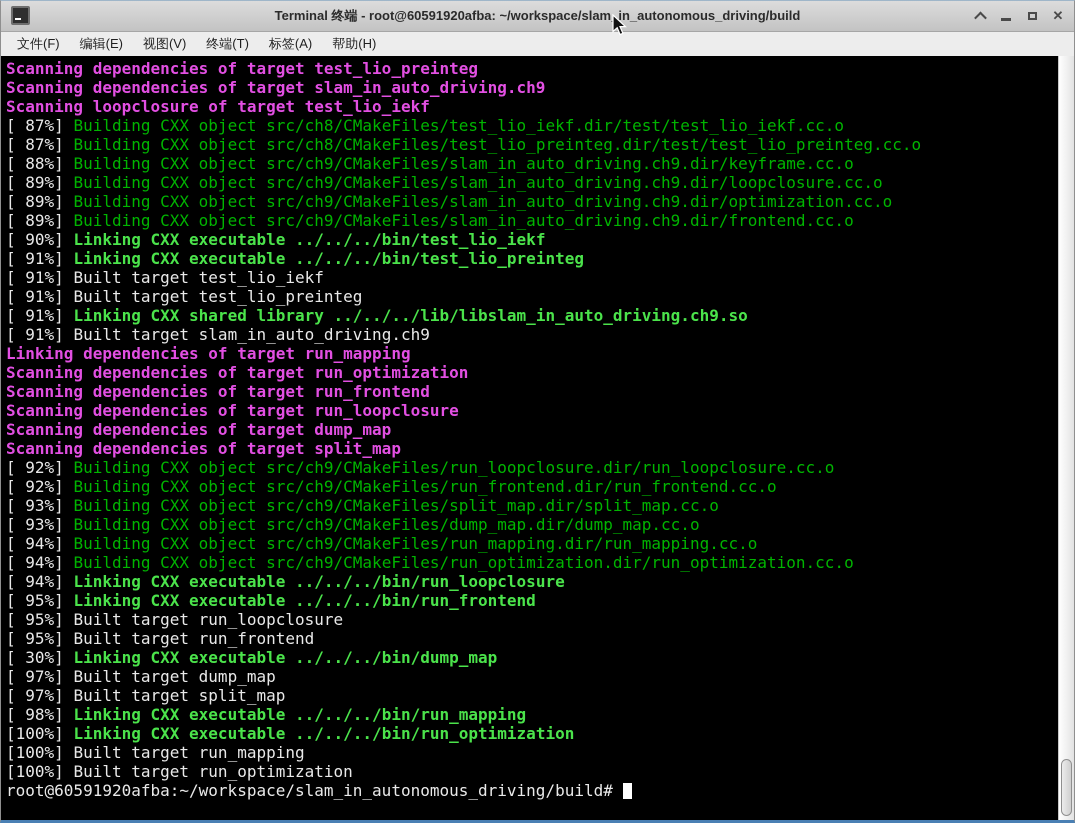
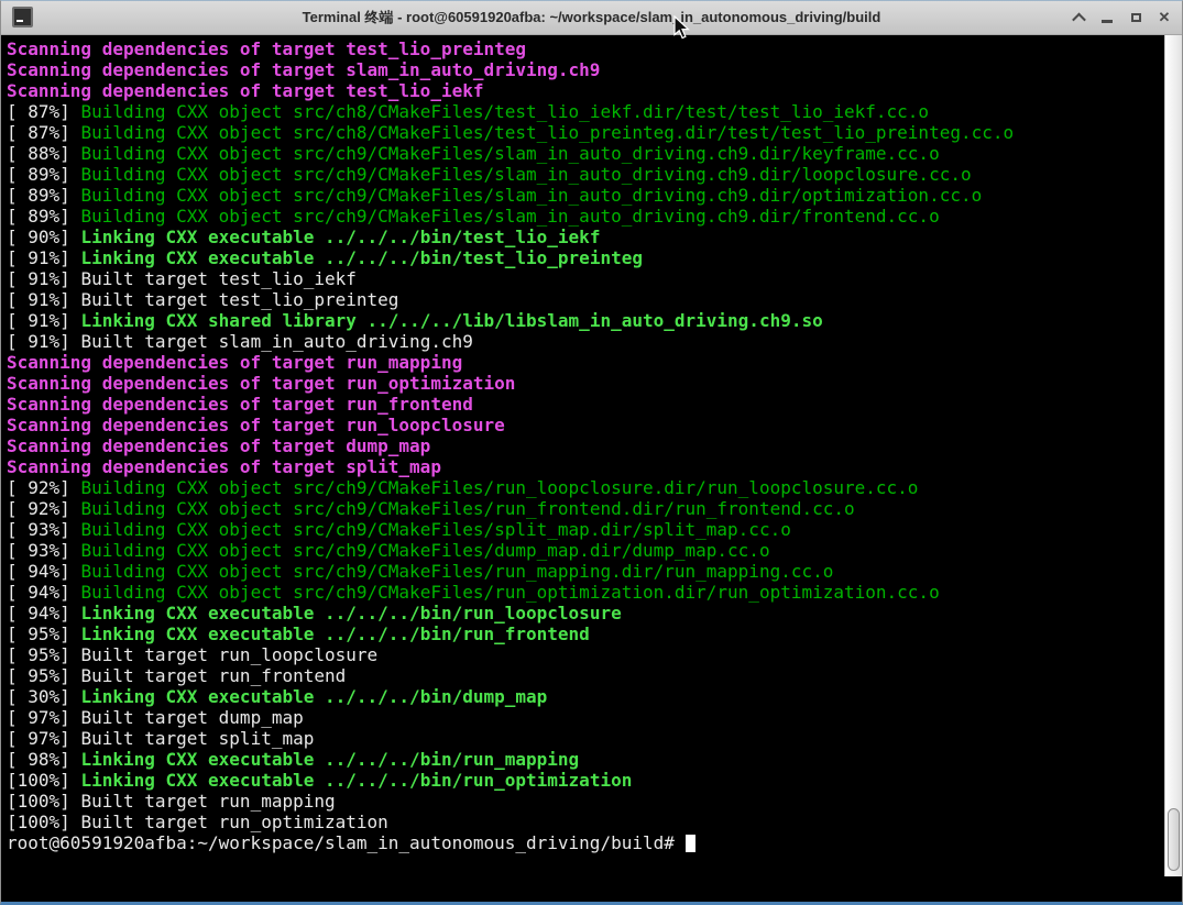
  Terminal 终端 - root@60591920afba: ~/workspace/slam_in_autonomous_driving/build
  ✕
- 文件(F)
- 编辑(E)
- 视图(V)
- 终端(T)
- 标签(A)
- 帮助(H)
  Scanning dependencies of target test_lio_preinteg
  Scanning dependencies of target slam_in_auto_driving.ch9
- Scanning loopclosure of target test_lio_iekf
+ Scanning dependencies of target test_lio_iekf
  [ 87%] Building CXX object src/ch8/CMakeFiles/test_lio_iekf.dir/test/test_lio_iekf.cc.o
  [ 87%] Building CXX object src/ch8/CMakeFiles/test_lio_preinteg.dir/test/test_lio_preinteg.cc.o
  [ 88%] Building CXX object src/ch9/CMakeFiles/slam_in_auto_driving.ch9.dir/keyframe.cc.o
  [ 89%] Building CXX object src/ch9/CMakeFiles/slam_in_auto_driving.ch9.dir/loopclosure.cc.o
  [ 89%] Building CXX object src/ch9/CMakeFiles/slam_in_auto_driving.ch9.dir/optimization.cc.o
  [ 89%] Building CXX object src/ch9/CMakeFiles/slam_in_auto_driving.ch9.dir/frontend.cc.o
  [ 90%] Linking CXX executable ../../../bin/test_lio_iekf
  [ 91%] Linking CXX executable ../../../bin/test_lio_preinteg
  [ 91%] Built target test_lio_iekf
  [ 91%] Built target test_lio_preinteg
  [ 91%] Linking CXX shared library ../../../lib/libslam_in_auto_driving.ch9.so
  [ 91%] Built target slam_in_auto_driving.ch9
- Linking dependencies of target run_mapping
+ Scanning dependencies of target run_mapping
  Scanning dependencies of target run_optimization
  Scanning dependencies of target run_frontend
  Scanning dependencies of target run_loopclosure
  Scanning dependencies of target dump_map
  Scanning dependencies of target split_map
  [ 92%] Building CXX object src/ch9/CMakeFiles/run_loopclosure.dir/run_loopclosure.cc.o
  [ 92%] Building CXX object src/ch9/CMakeFiles/run_frontend.dir/run_frontend.cc.o
  [ 93%] Building CXX object src/ch9/CMakeFiles/split_map.dir/split_map.cc.o
  [ 93%] Building CXX object src/ch9/CMakeFiles/dump_map.dir/dump_map.cc.o
  [ 94%] Building CXX object src/ch9/CMakeFiles/run_mapping.dir/run_mapping.cc.o
  [ 94%] Building CXX object src/ch9/CMakeFiles/run_optimization.dir/run_optimization.cc.o
  [ 94%] Linking CXX executable ../../../bin/run_loopclosure
  [ 95%] Linking CXX executable ../../../bin/run_frontend
  [ 95%] Built target run_loopclosure
  [ 95%] Built target run_frontend
  [ 30%] Linking CXX executable ../../../bin/dump_map
  [ 97%] Built target dump_map
  [ 97%] Built target split_map
  [ 98%] Linking CXX executable ../../../bin/run_mapping
  [100%] Linking CXX executable ../../../bin/run_optimization
  [100%] Built target run_mapping
  [100%] Built target run_optimization
  root@60591920afba:~/workspace/slam_in_autonomous_driving/build#
